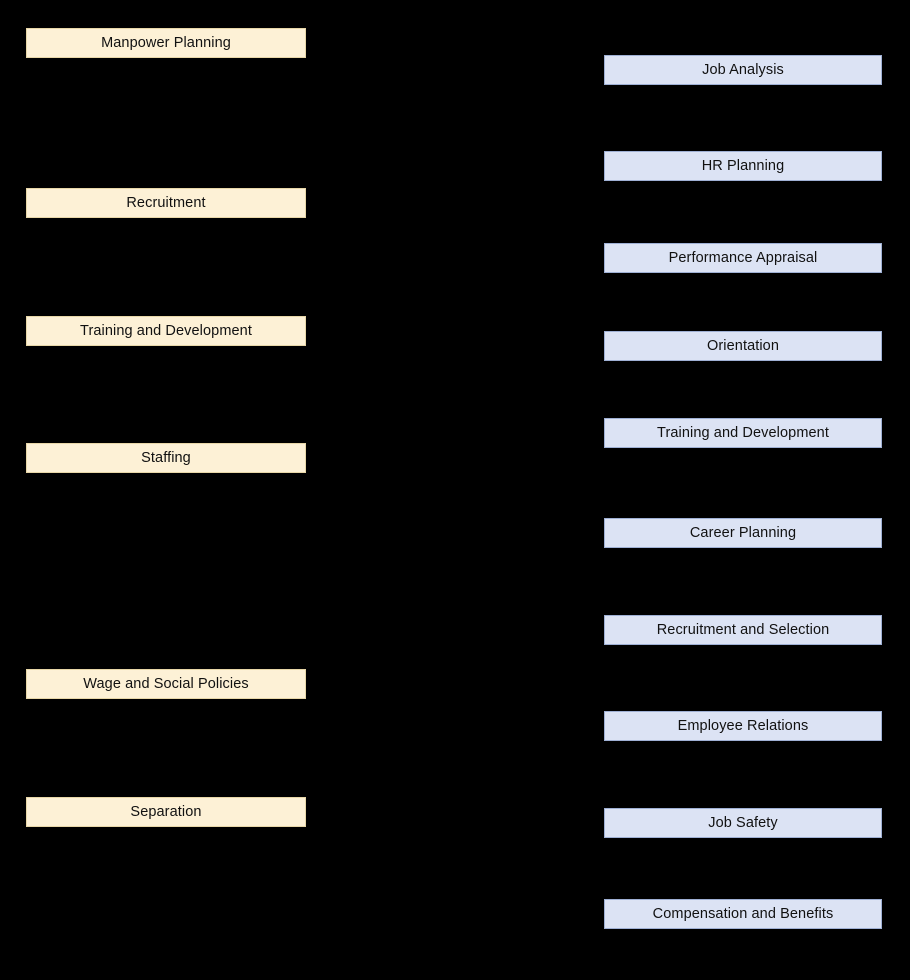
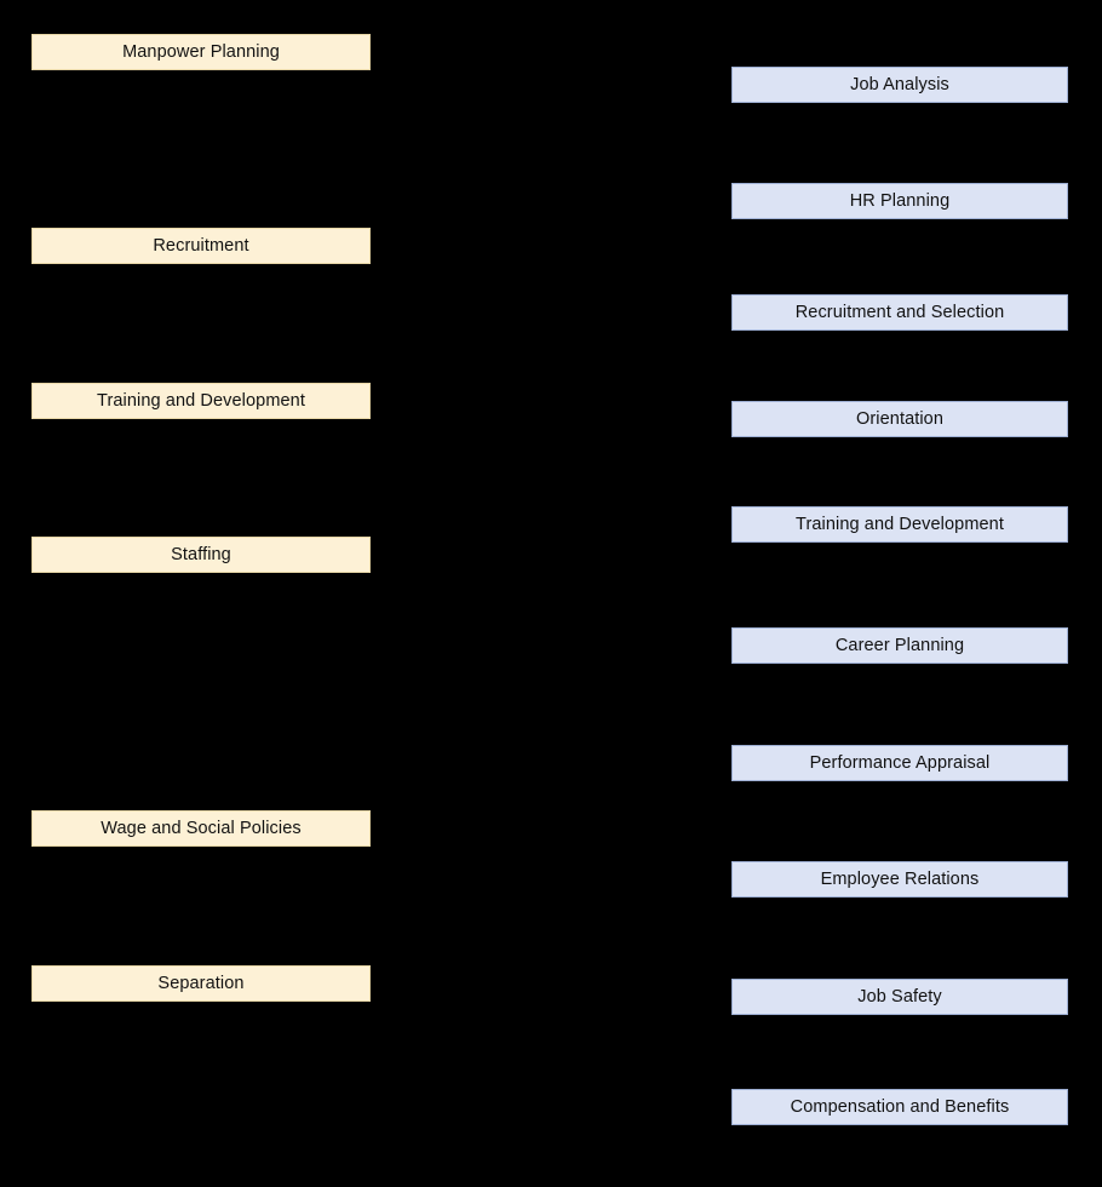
  Manpower Planning
  Recruitment
  Training and Development
  Staffing
  Wage and Social Policies
  Separation
  Job Analysis
  HR Planning
- Performance Appraisal
+ Recruitment and Selection
  Orientation
  Training and Development
  Career Planning
- Recruitment and Selection
+ Performance Appraisal
  Employee Relations
  Job Safety
  Compensation and Benefits
